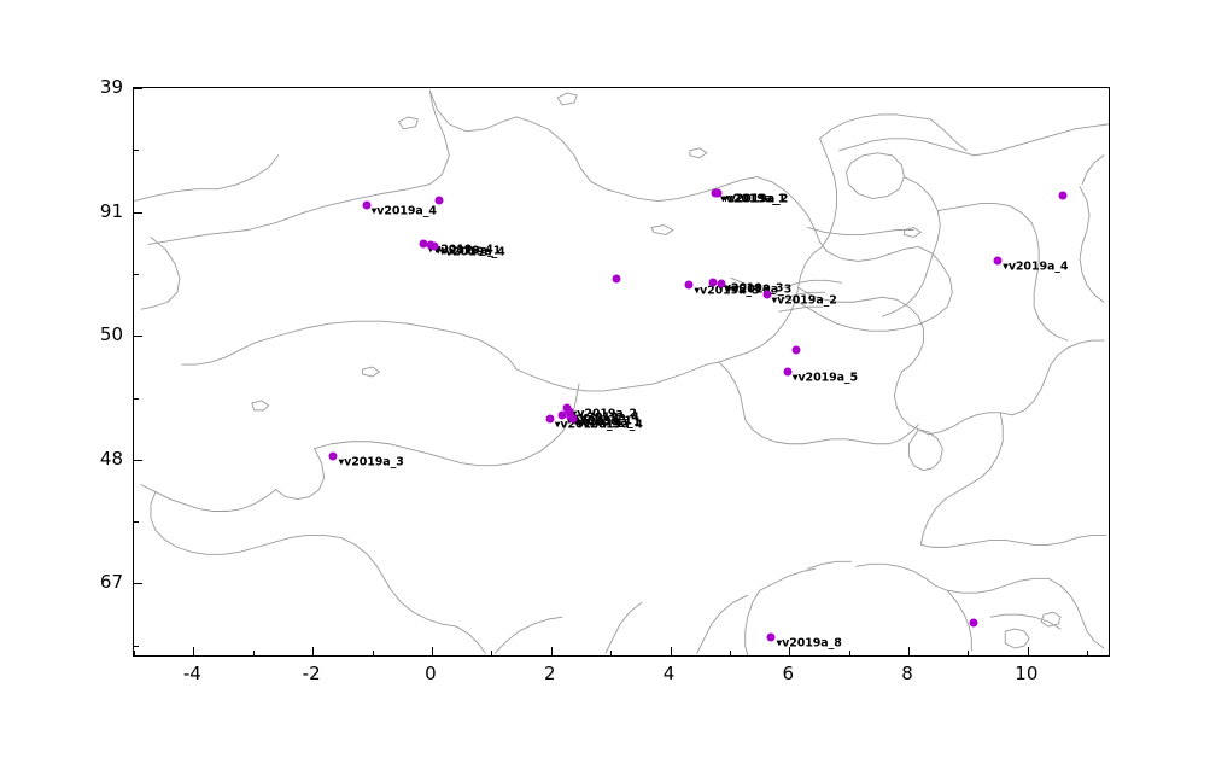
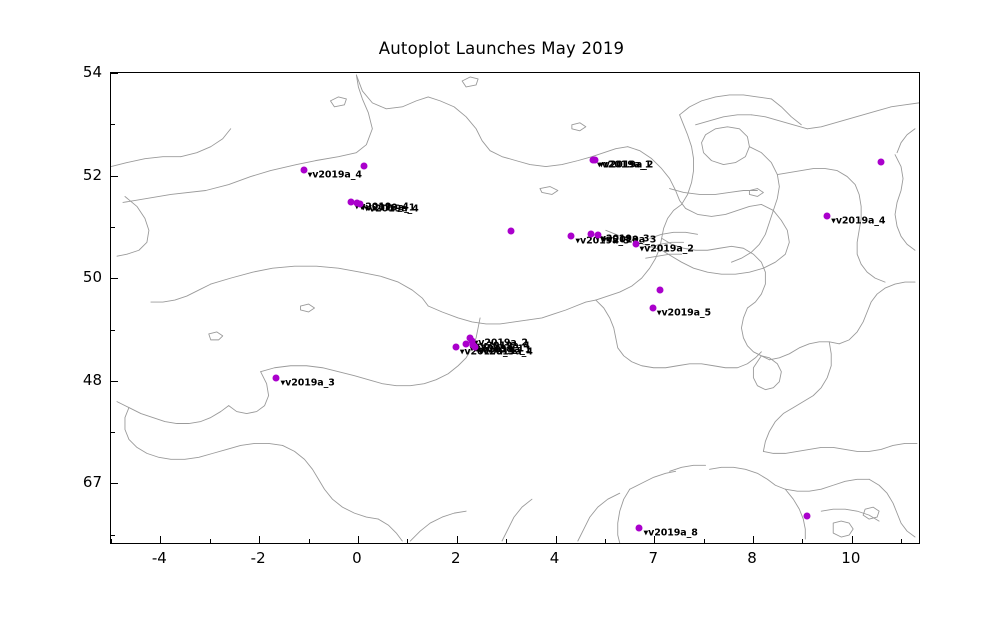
+ Autoplot Launches May 2019
  ▾v2019a_4
  ▾v2019a_4
  ▾v2019a_1
  ▾v2019a_4
  ▾v2019a_1
  ▾v2019a_2
  ▾v2019a_4
  ▾v2019a_3
  ▾v2019a_3
  ▾v201a_3
  ▾v2019a_2
  ▾v2019a_5
  ▾v2019a_3
  2019a_1
  v2019a_2
  v2019a_4
  ▾v2019a_1
  ▾v2019a_4
  ▾v2019a_3
  ▾v2019a_8
  -4
  -2
  0
  2
  4
- 6
+ 7
  8
  10
  67
  48
  50
- 91
+ 52
- 39
+ 54
